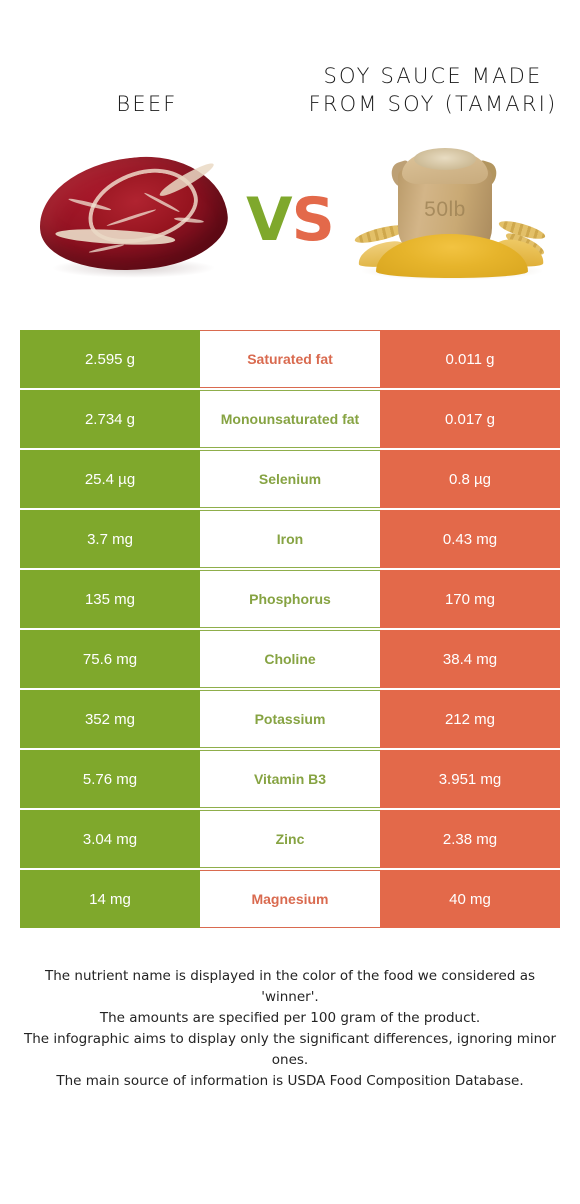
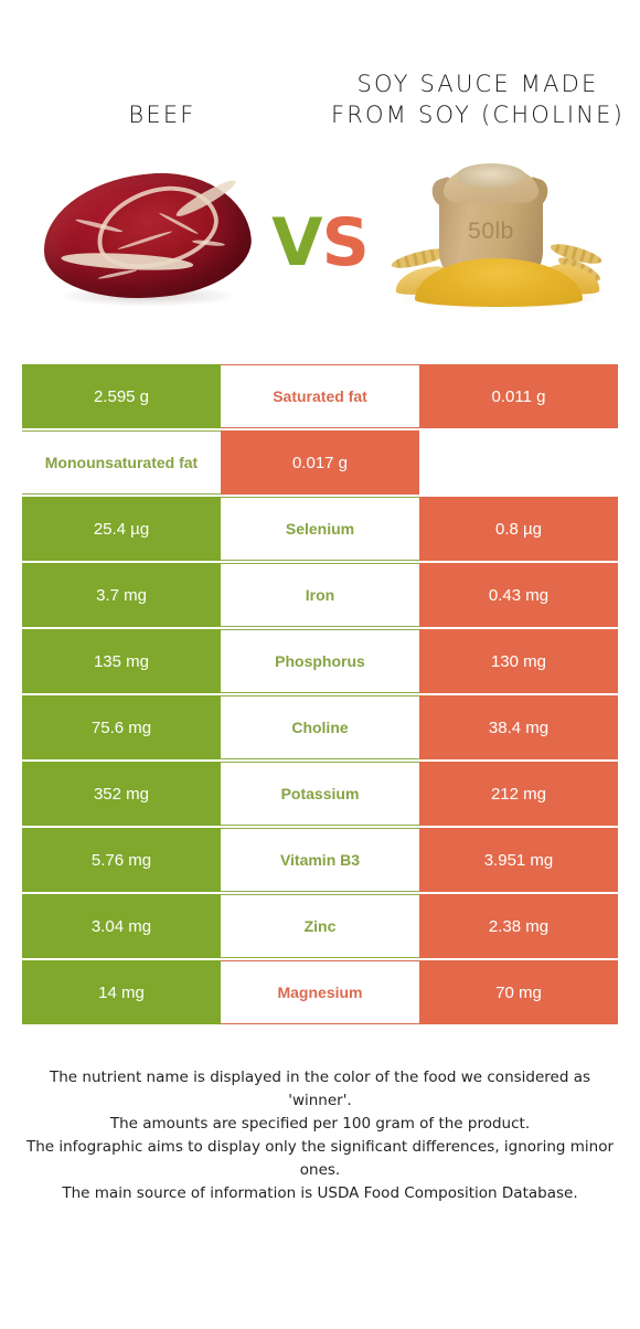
  BEEF
- SOY SAUCE MADE FROM SOY (TAMARI)
+ SOY SAUCE MADE FROM SOY (CHOLINE)
  VS
  50lb
  2.595 g
  Saturated fat
  0.011 g
- 2.734 g
  Monounsaturated fat
  0.017 g
  25.4 µg
  Selenium
  0.8 µg
  3.7 mg
  Iron
  0.43 mg
  135 mg
  Phosphorus
- 170 mg
+ 130 mg
  75.6 mg
  Choline
  38.4 mg
  352 mg
  Potassium
  212 mg
  5.76 mg
  Vitamin B3
  3.951 mg
  3.04 mg
  Zinc
  2.38 mg
  14 mg
  Magnesium
- 40 mg
+ 70 mg
  The nutrient name is displayed in the color of the food we considered as 'winner'.
  The amounts are specified per 100 gram of the product.
  The infographic aims to display only the significant differences, ignoring minor ones.
  The main source of information is USDA Food Composition Database.
